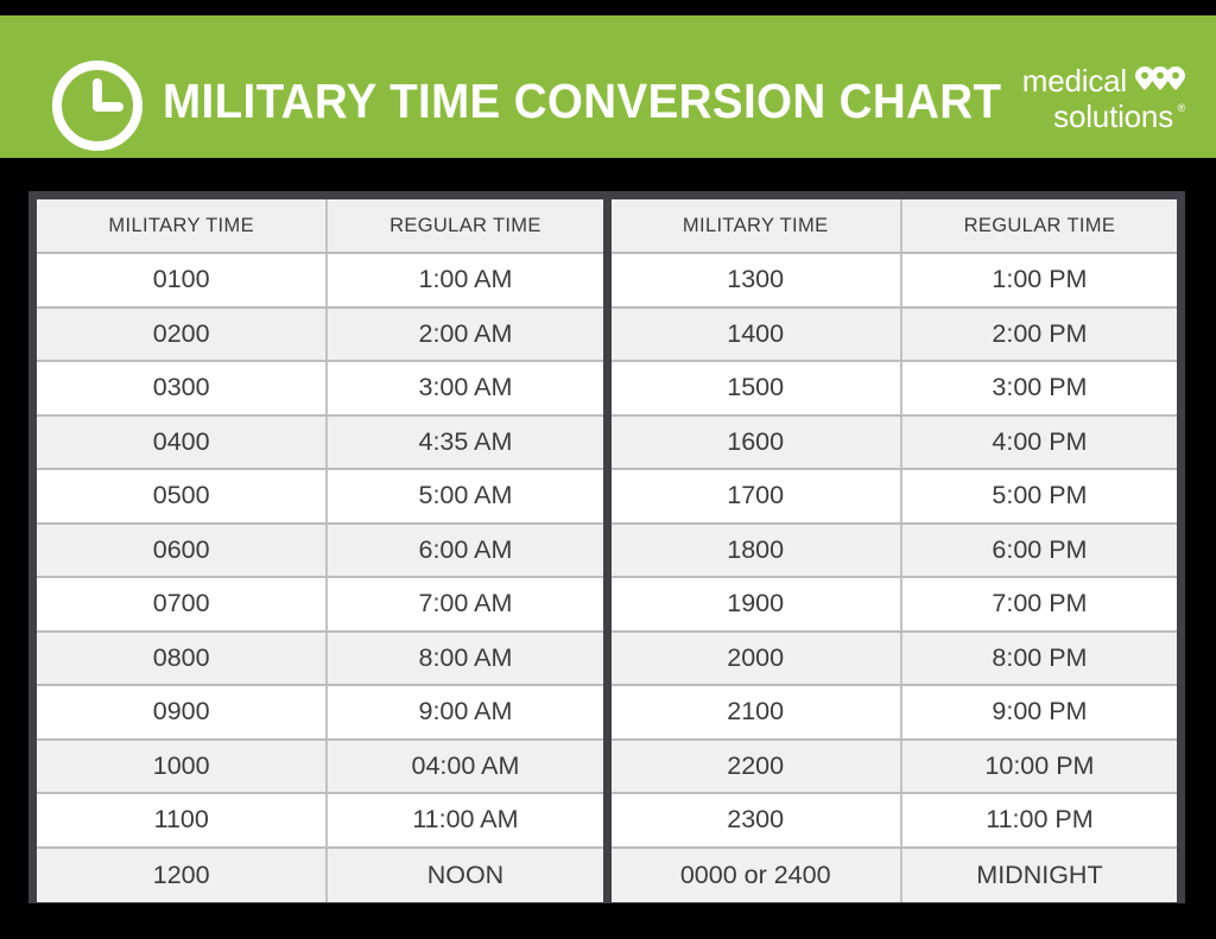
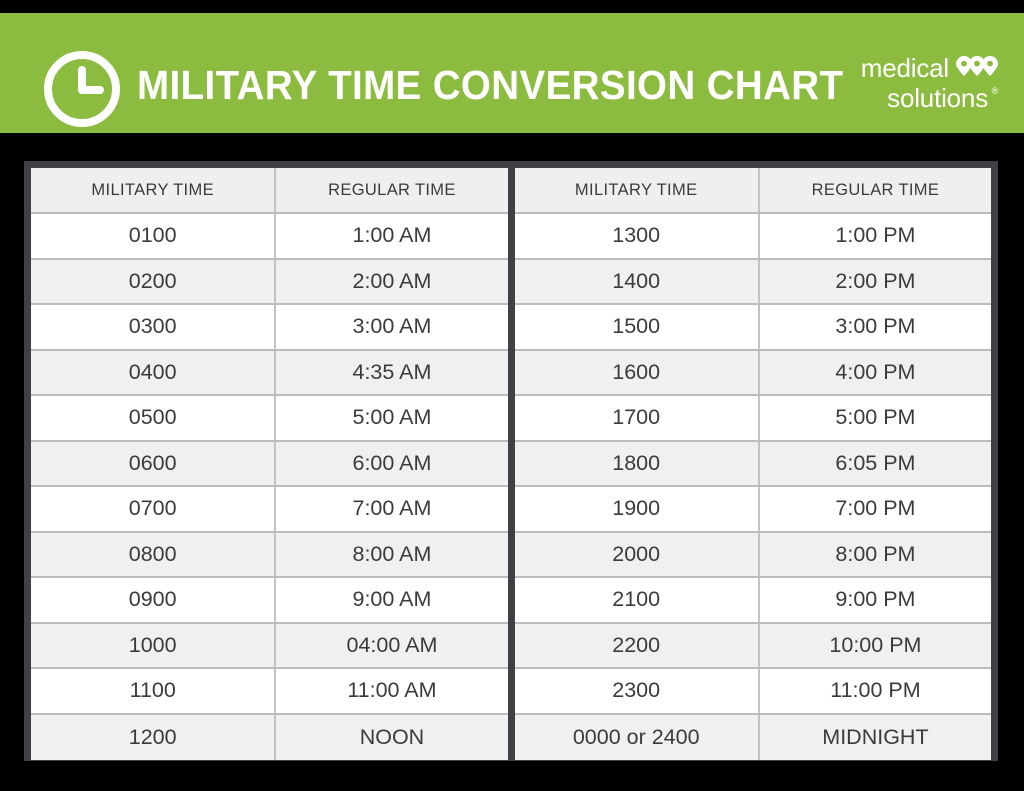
  MILITARY TIME CONVERSION CHART
  medical
  solutions
  ®
  MILITARY TIME
  REGULAR TIME
  0100
  1:00 AM
  0200
  2:00 AM
  0300
  3:00 AM
  0400
  4:35 AM
  0500
  5:00 AM
  0600
  6:00 AM
  0700
  7:00 AM
  0800
  8:00 AM
  0900
  9:00 AM
  1000
  04:00 AM
  1100
  11:00 AM
  1200
  NOON
  MILITARY TIME
  REGULAR TIME
  1300
  1:00 PM
  1400
  2:00 PM
  1500
  3:00 PM
  1600
  4:00 PM
  1700
  5:00 PM
  1800
- 6:00 PM
+ 6:05 PM
  1900
  7:00 PM
  2000
  8:00 PM
  2100
  9:00 PM
  2200
  10:00 PM
  2300
  11:00 PM
  0000 or 2400
  MIDNIGHT
